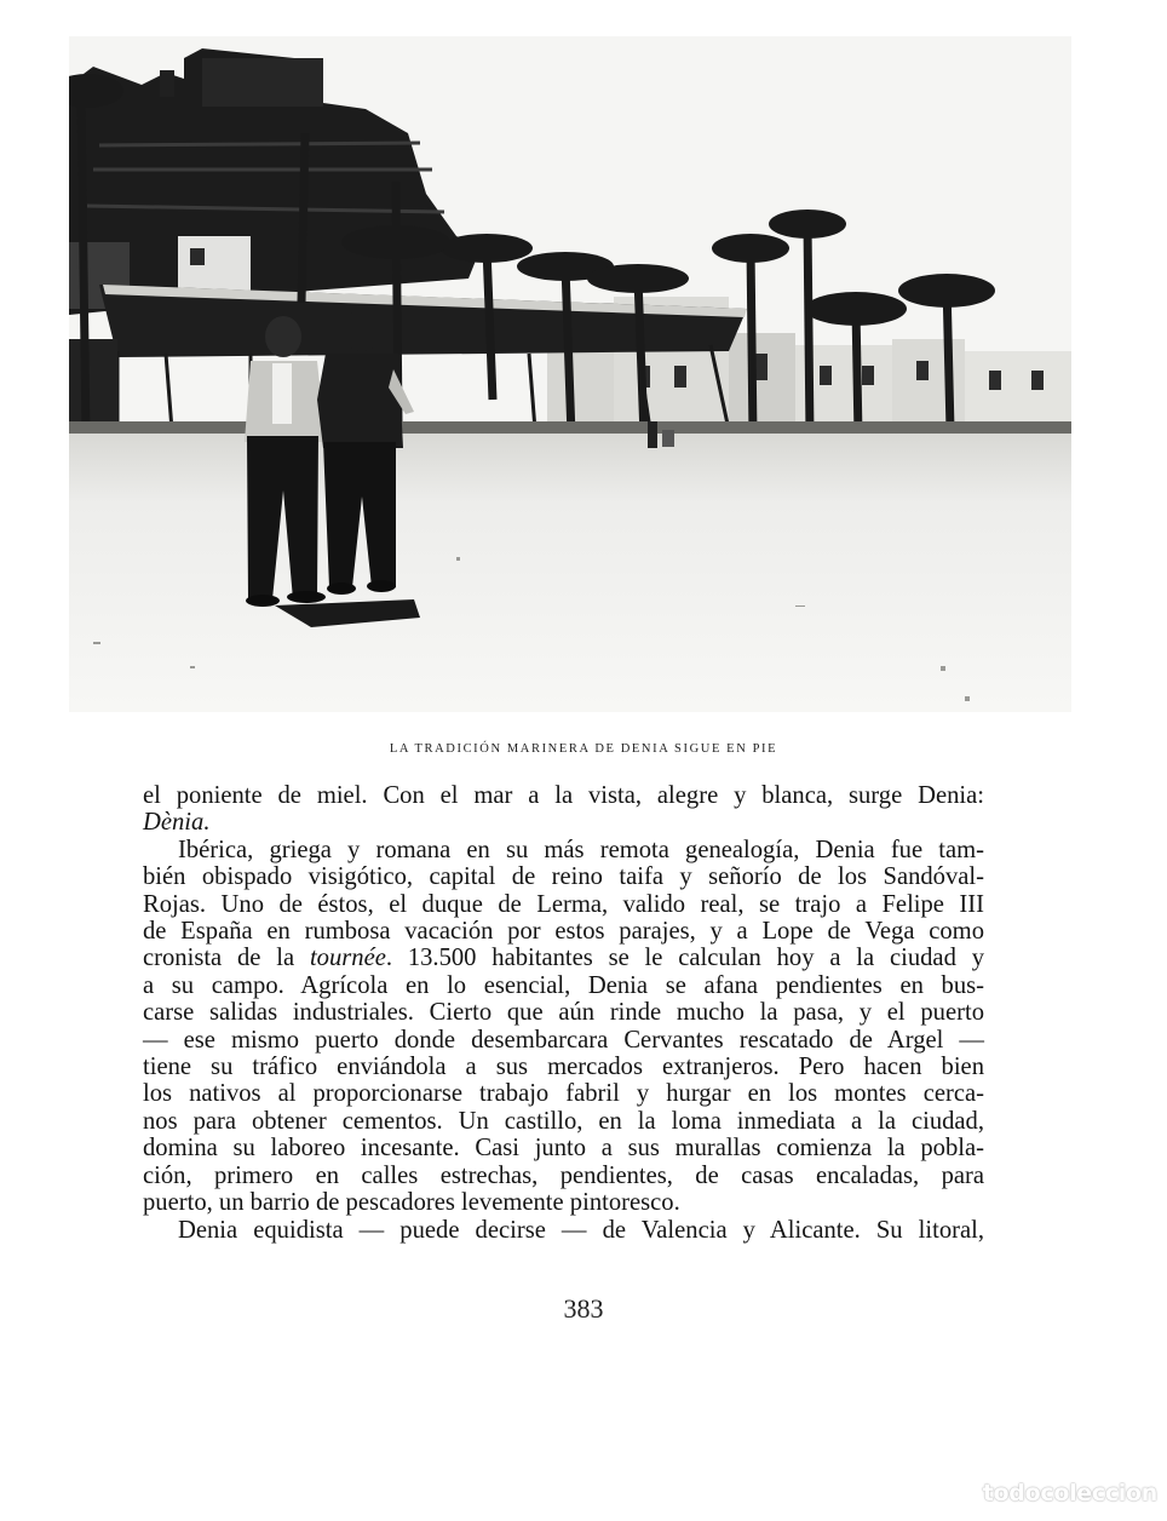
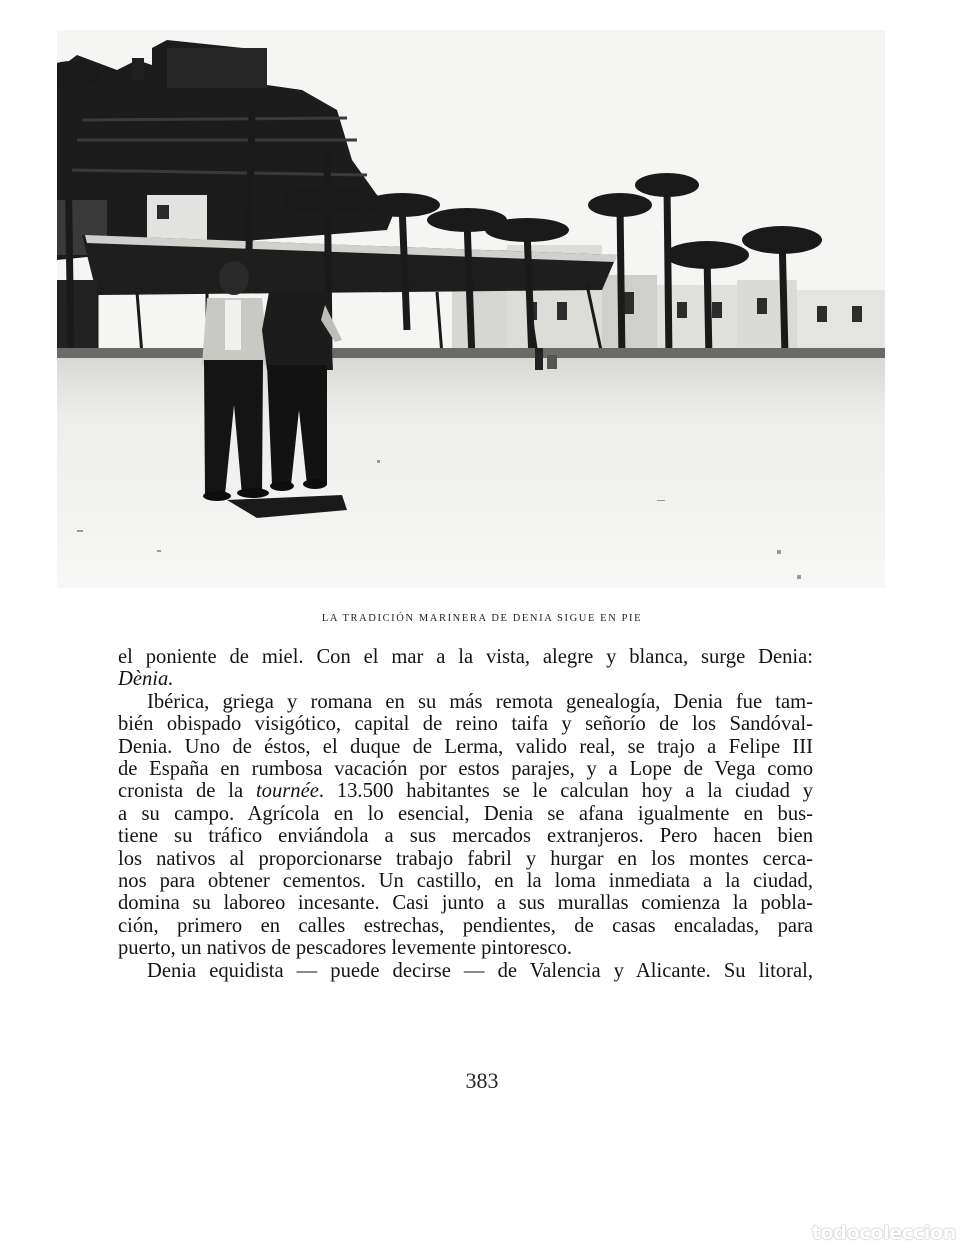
  LA TRADICIÓN MARINERA DE DENIA SIGUE EN PIE
  el poniente de miel. Con el mar a la vista, alegre y blanca, surge Denia:
  Dènia.
  Ibérica, griega y romana en su más remota genealogía, Denia fue tam-
  bién obispado visigótico, capital de reino taifa y señorío de los Sandóval-
- Rojas. Uno de éstos, el duque de Lerma, valido real, se trajo a Felipe III
+ Denia. Uno de éstos, el duque de Lerma, valido real, se trajo a Felipe III
  de España en rumbosa vacación por estos parajes, y a Lope de Vega como
  cronista de la tournée. 13.500 habitantes se le calculan hoy a la ciudad y
- a su campo. Agrícola en lo esencial, Denia se afana pendientes en bus-
+ a su campo. Agrícola en lo esencial, Denia se afana igualmente en bus-
- carse salidas industriales. Cierto que aún rinde mucho la pasa, y el puerto
- — ese mismo puerto donde desembarcara Cervantes rescatado de Argel —
  tiene su tráfico enviándola a sus mercados extranjeros. Pero hacen bien
  los nativos al proporcionarse trabajo fabril y hurgar en los montes cerca-
  nos para obtener cementos. Un castillo, en la loma inmediata a la ciudad,
  domina su laboreo incesante. Casi junto a sus murallas comienza la pobla-
  ción, primero en calles estrechas, pendientes, de casas encaladas, para
- puerto, un barrio de pescadores levemente pintoresco.
+ puerto, un nativos de pescadores levemente pintoresco.
  Denia equidista — puede decirse — de Valencia y Alicante. Su litoral,
  383
  todocoleccion
